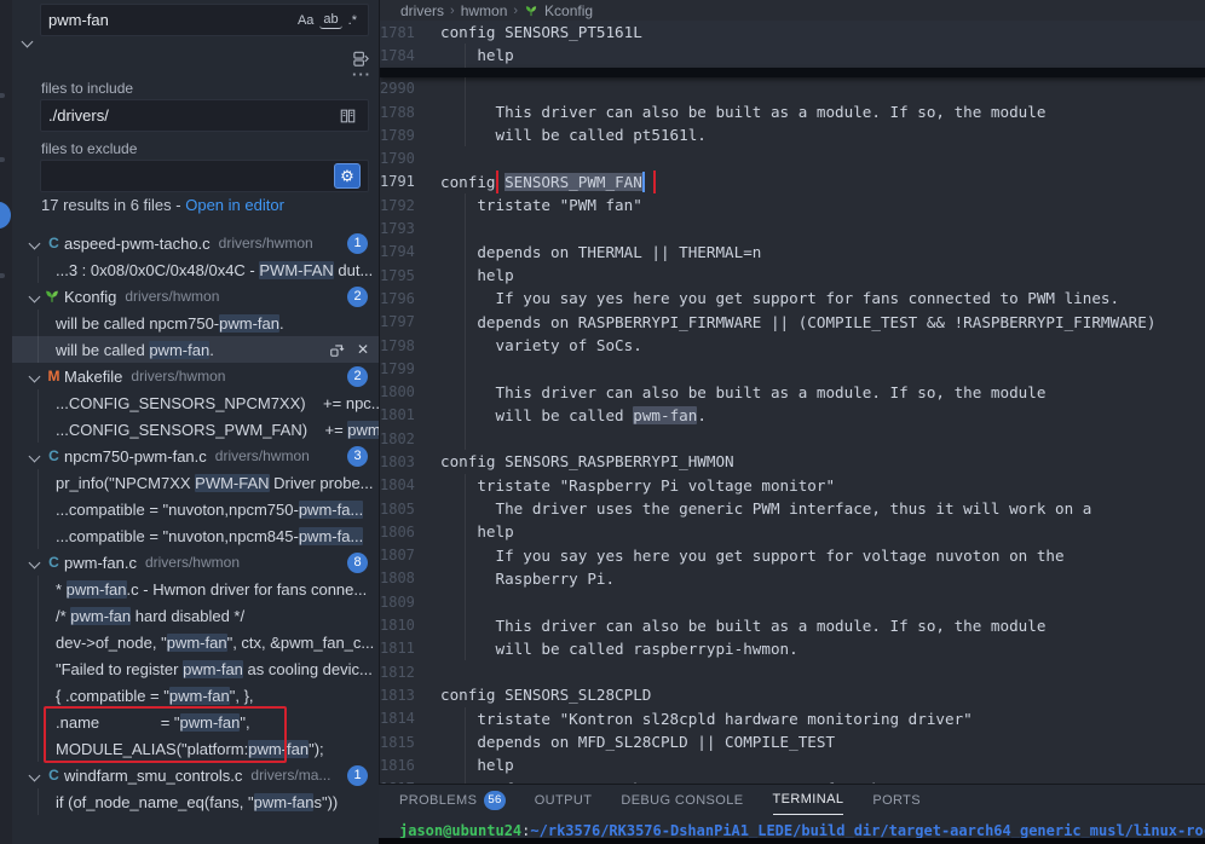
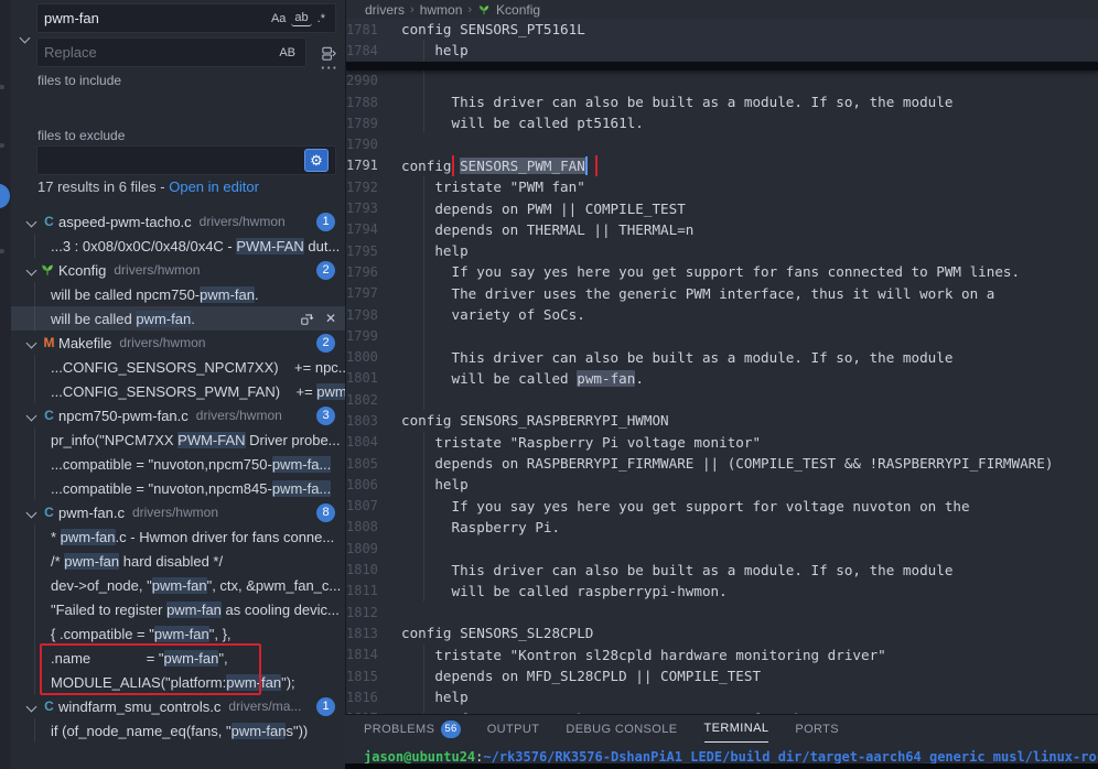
  pwm-fan
  Aa
  ab
  .*
+ Replace
+ AB
  ···
  files to include
- ./drivers/
  files to exclude
  ⚙
  17 results in 6 files - Open in editor
  C
  aspeed-pwm-tacho.c
  drivers/hwmon
  1
  ...3 : 0x08/0x0C/0x48/0x4C - PWM-FAN dut...
  Kconfig
  drivers/hwmon
  2
  will be called npcm750-pwm-fan.
  will be called pwm-fan.
  ✕
  M
  Makefile
  drivers/hwmon
  2
  ...CONFIG_SENSORS_NPCM7XX) += npc.
  ...CONFIG_SENSORS_PWM_FAN) += pwm
  C
  npcm750-pwm-fan.c
  drivers/hwmon
  3
  pr_info("NPCM7XX PWM-FAN Driver probe...
  ...compatible = "nuvoton,npcm750-pwm-fa...
  ...compatible = "nuvoton,npcm845-pwm-fa...
  C
  pwm-fan.c
  drivers/hwmon
  8
  * pwm-fan.c - Hwmon driver for fans conne...
  /* pwm-fan hard disabled */
  dev->of_node, "pwm-fan", ctx, &pwm_fan_c...
  "Failed to register pwm-fan as cooling devic...
  { .compatible = "pwm-fan", },
  .name = "pwm-fan",
  MODULE_ALIAS("platform:pwm-fan");
  C
  windfarm_smu_controls.c
  drivers/ma...
  1
  if (of_node_name_eq(fans, "pwm-fans"))
  drivers
  ›
  hwmon
  ›
  Kconfig
  1781
  config SENSORS_PT5161L
  1784
  help
  2990
  1788
  This driver can also be built as a module. If so, the module
  1789
  will be called pt5161l.
  1790
  1791
  config
  SENSORS_PWM_FAN
  1792
  tristate "PWM fan"
  1793
+ depends on PWM || COMPILE_TEST
  1794
  depends on THERMAL || THERMAL=n
  1795
  help
  1796
  If you say yes here you get support for fans connected to PWM lines.
  1797
- depends on RASPBERRYPI_FIRMWARE || (COMPILE_TEST && !RASPBERRYPI_FIRMWARE)
+ The driver uses the generic PWM interface, thus it will work on a
  1798
  variety of SoCs.
  1799
  1800
  This driver can also be built as a module. If so, the module
  1801
  will be called
  pwm-fan
  .
  1802
  1803
  config SENSORS_RASPBERRYPI_HWMON
  1804
  tristate "Raspberry Pi voltage monitor"
  1805
- The driver uses the generic PWM interface, thus it will work on a
+ depends on RASPBERRYPI_FIRMWARE || (COMPILE_TEST && !RASPBERRYPI_FIRMWARE)
  1806
  help
  1807
  If you say yes here you get support for voltage nuvoton on the
  1808
  Raspberry Pi.
  1809
  1810
  This driver can also be built as a module. If so, the module
  1811
  will be called raspberrypi-hwmon.
  1812
  1813
  config SENSORS_SL28CPLD
  1814
  tristate "Kontron sl28cpld hardware monitoring driver"
  1815
  depends on MFD_SL28CPLD || COMPILE_TEST
  1816
  help
  PROBLEMS
  56
  OUTPUT
  DEBUG CONSOLE
  TERMINAL
  PORTS
  jason@ubuntu24:~/rk3576/RK3576-DshanPiA1_LEDE/build_dir/target-aarch64_generic_musl/linux-ro
